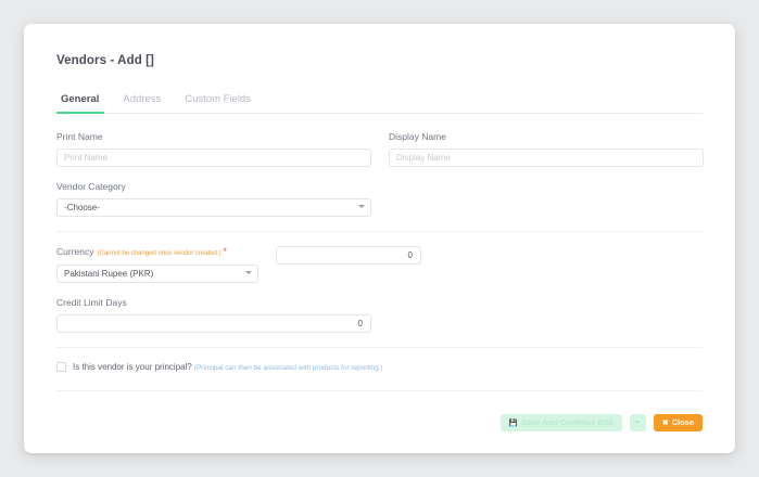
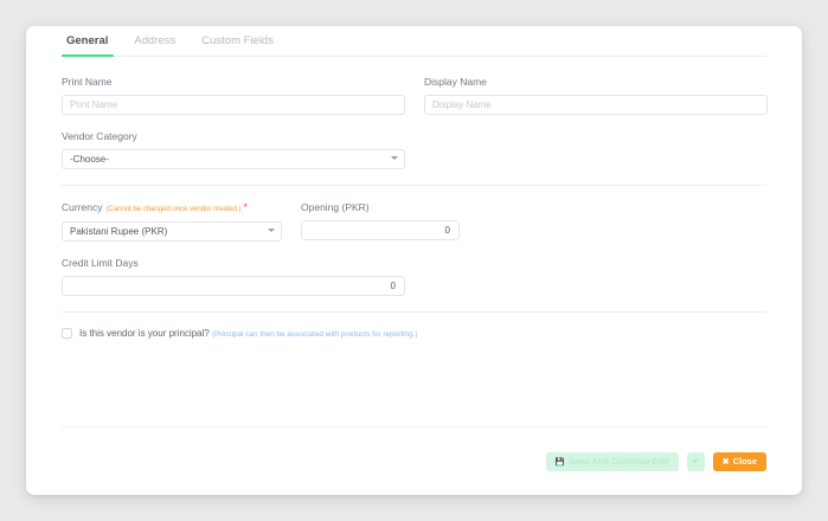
- Vendors - Add []
  General
  Address
  Custom Fields
  Print Name
  Print Name
  Display Name
  Display Name
  Vendor Category
  -Choose-
  Pakistani Rupee (PKR)
+ Opening (PKR)
  0
  Credit Limit Days
  0
  Save And Continue Edit
  Close
